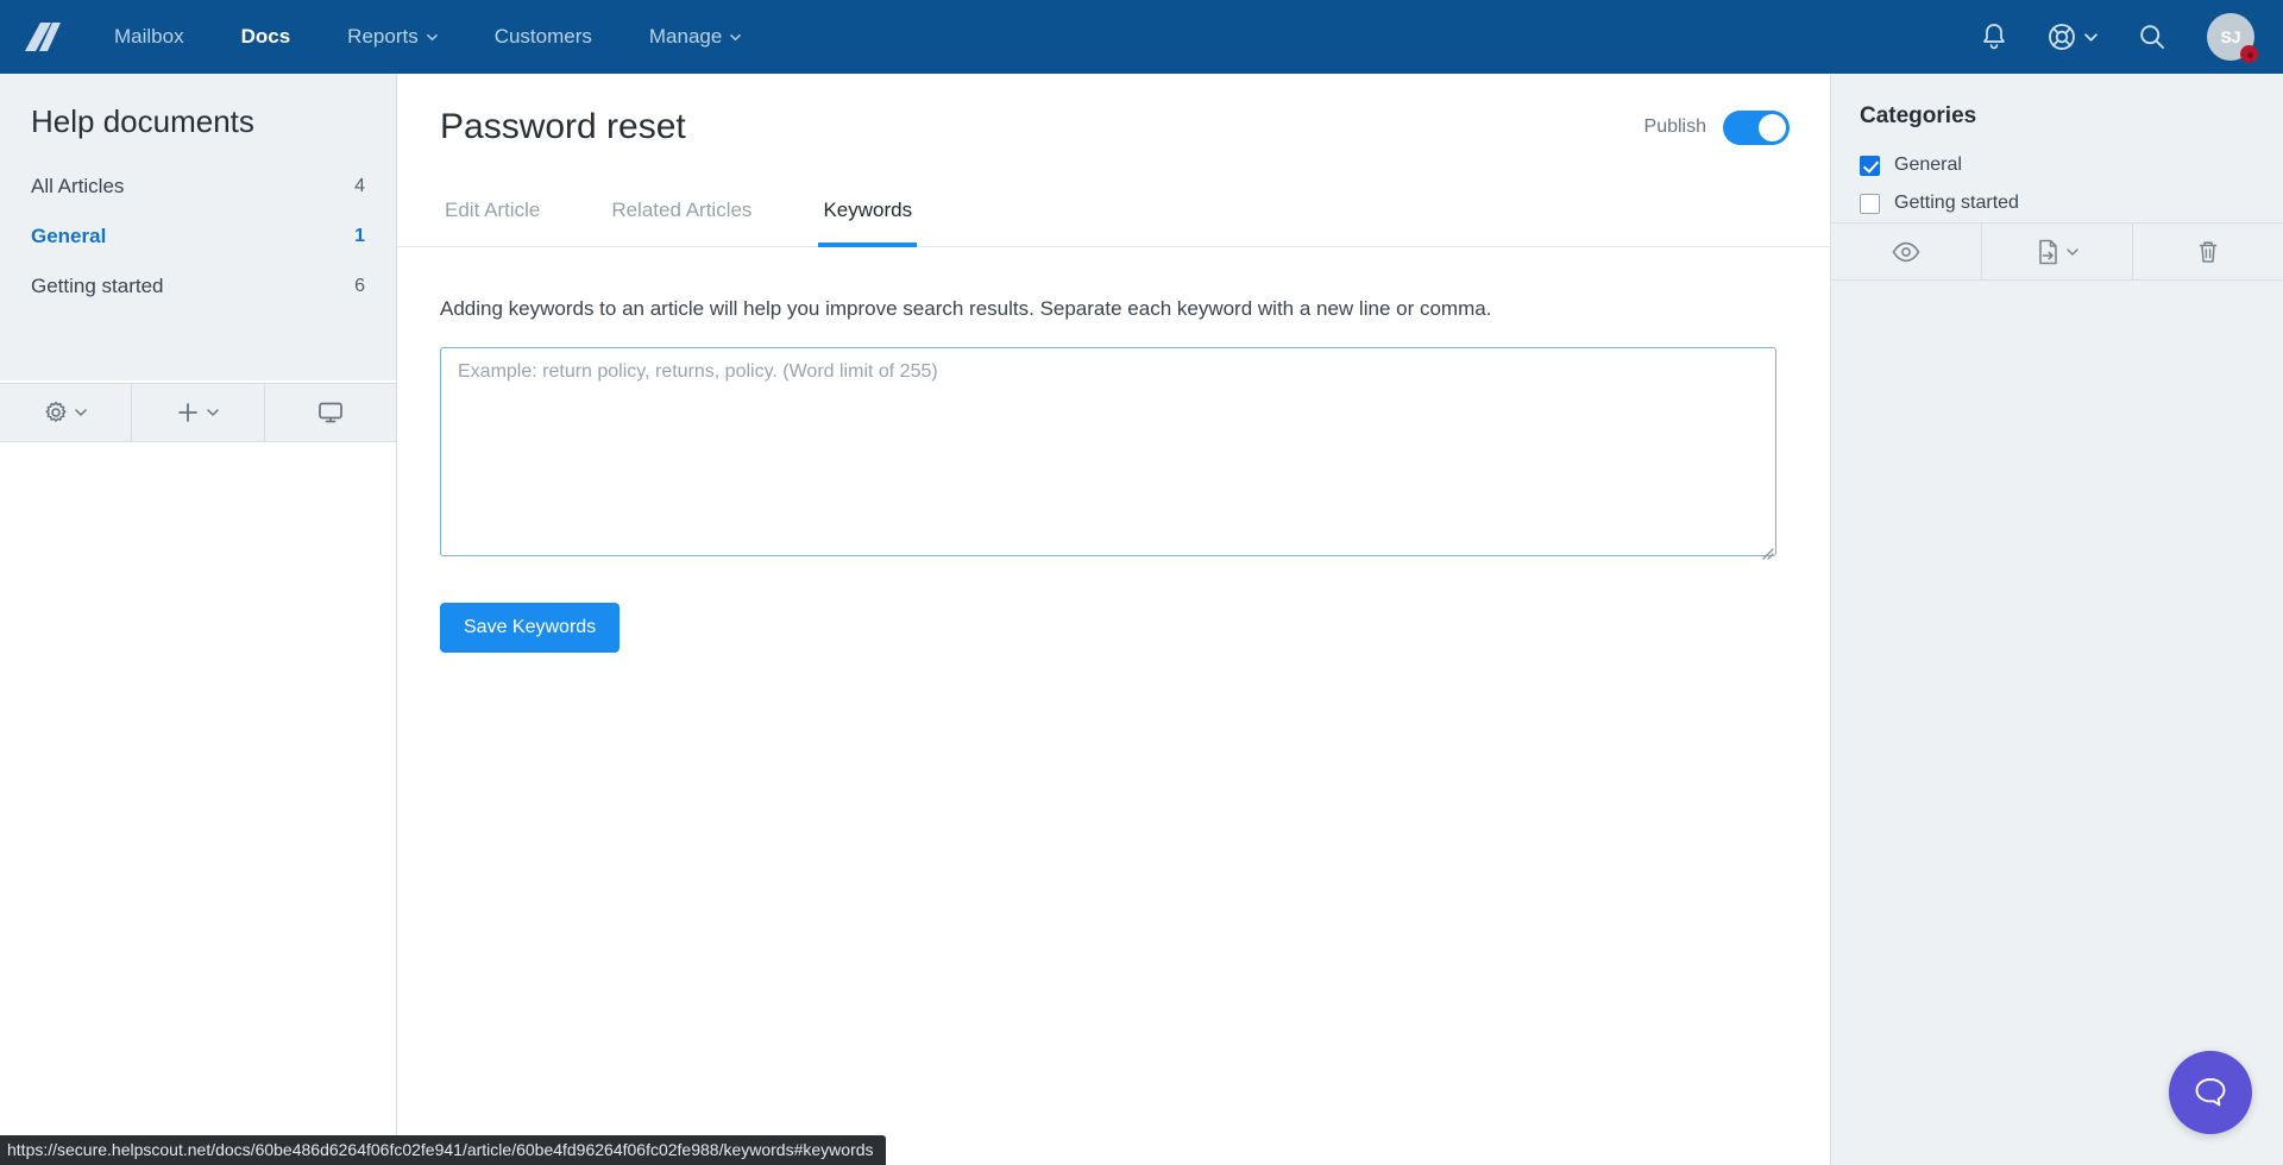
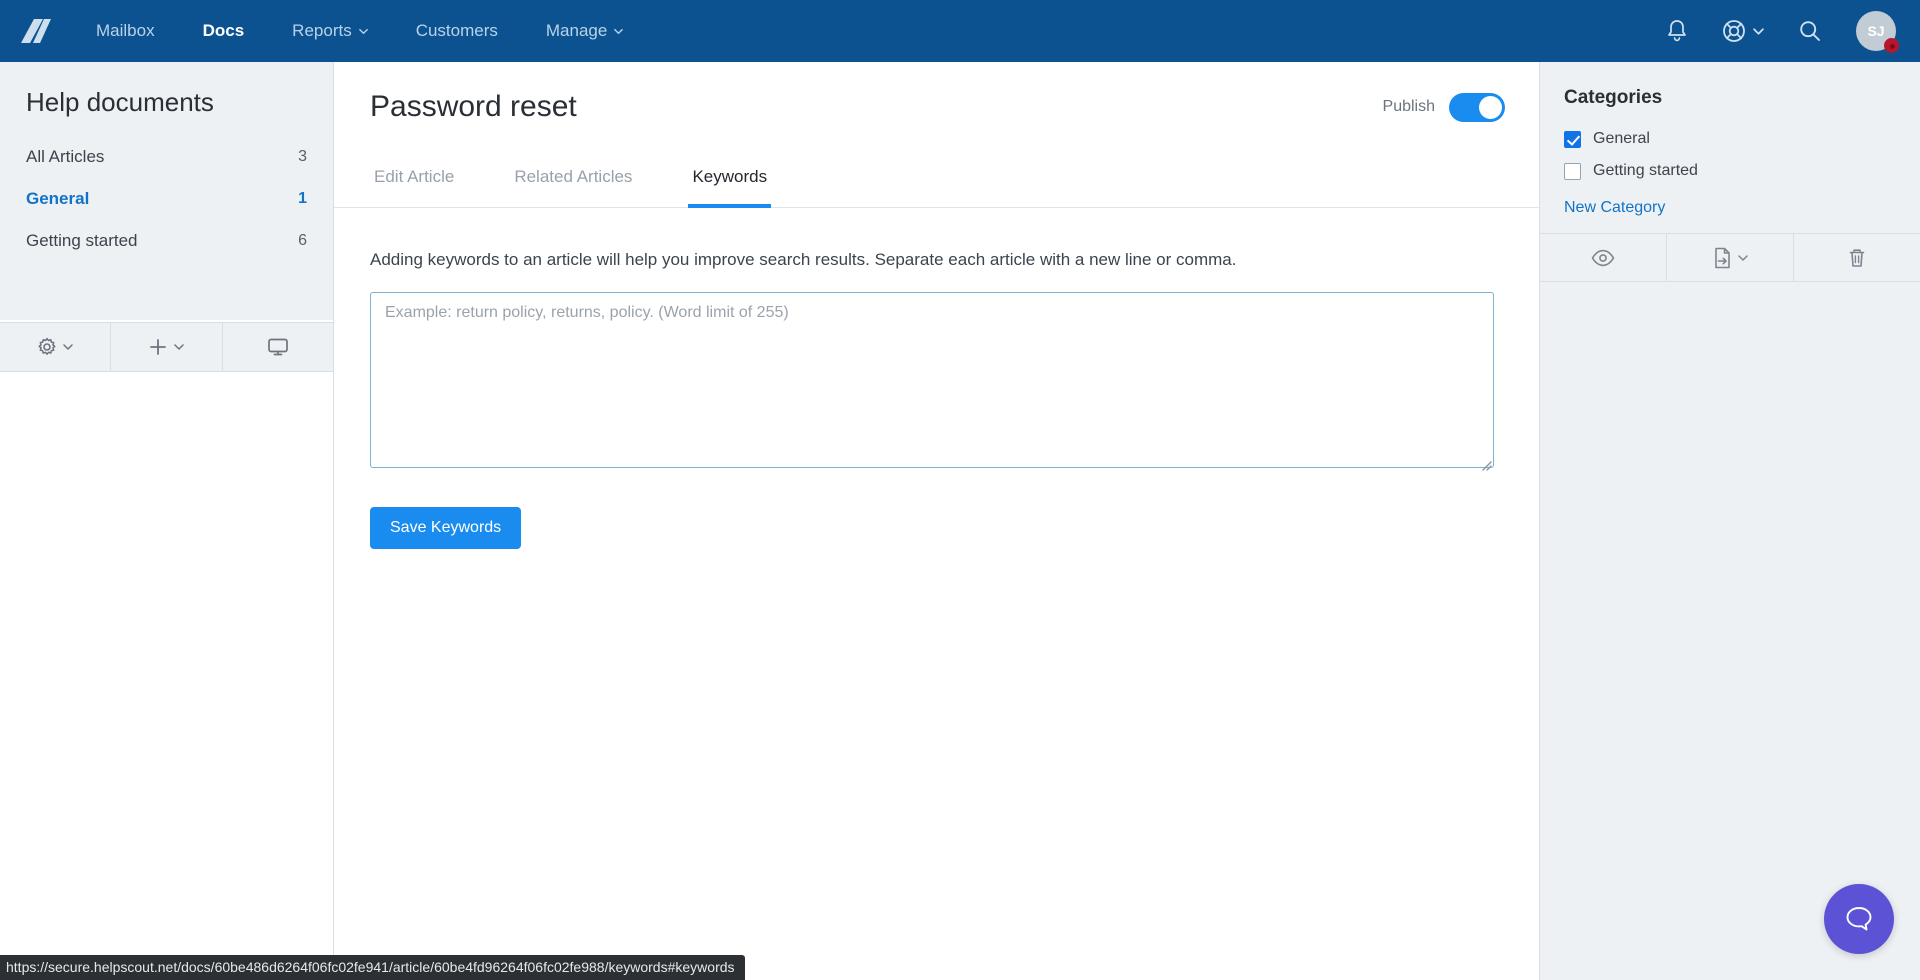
  Mailbox
  Docs
  Reports
  Customers
  Manage
  SJ
  Help documents
  All Articles
- 4
+ 3
  General
  1
  Getting started
  6
  Password reset
  Publish
  Edit Article
  Related Articles
  Keywords
- Adding keywords to an article will help you improve search results. Separate each keyword with a new line or comma.
+ Adding keywords to an article will help you improve search results. Separate each article with a new line or comma.
  Example: return policy, returns, policy. (Word limit of 255)
  Save Keywords
  Categories
  General
  Getting started
+ New Category
  https://secure.helpscout.net/docs/60be486d6264f06fc02fe941/article/60be4fd96264f06fc02fe988/keywords#keywords
